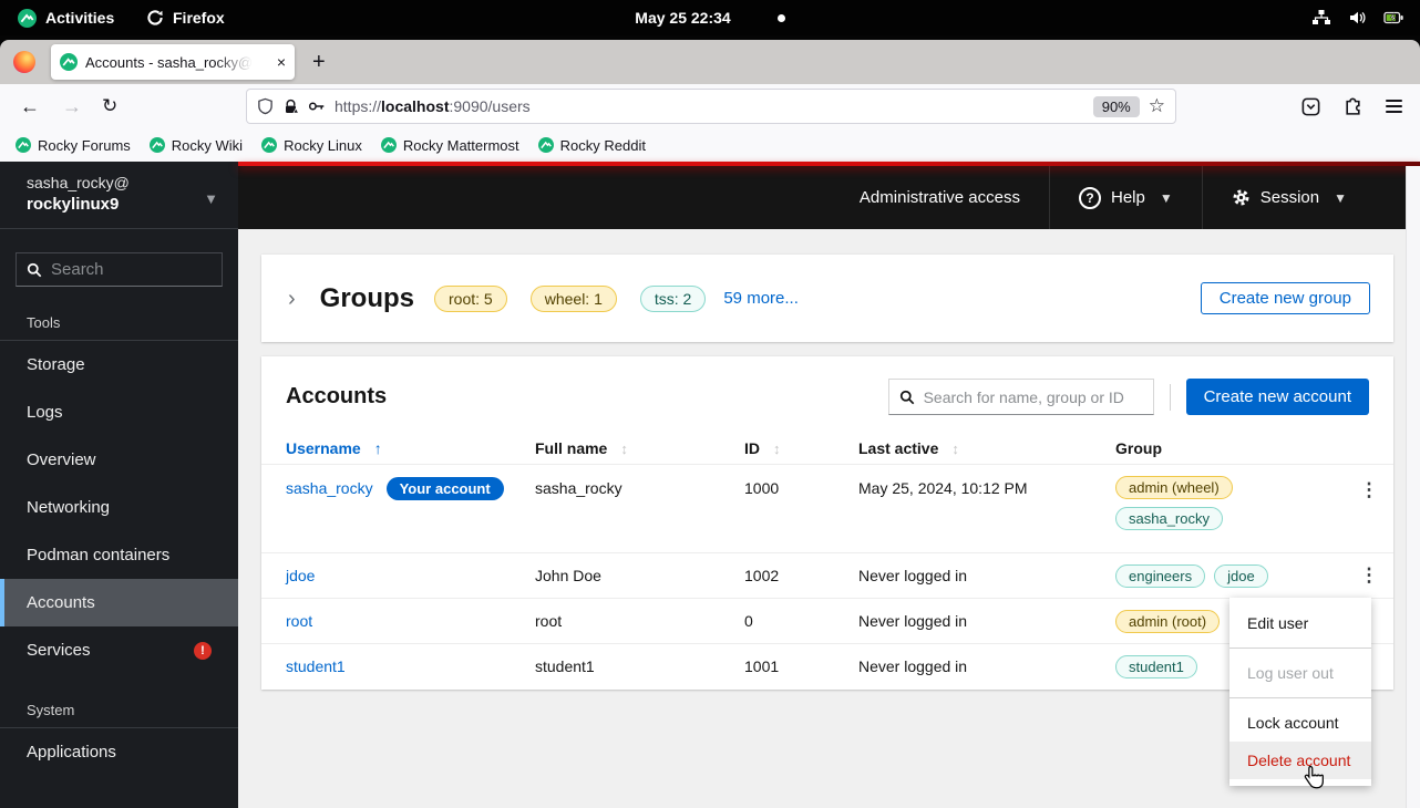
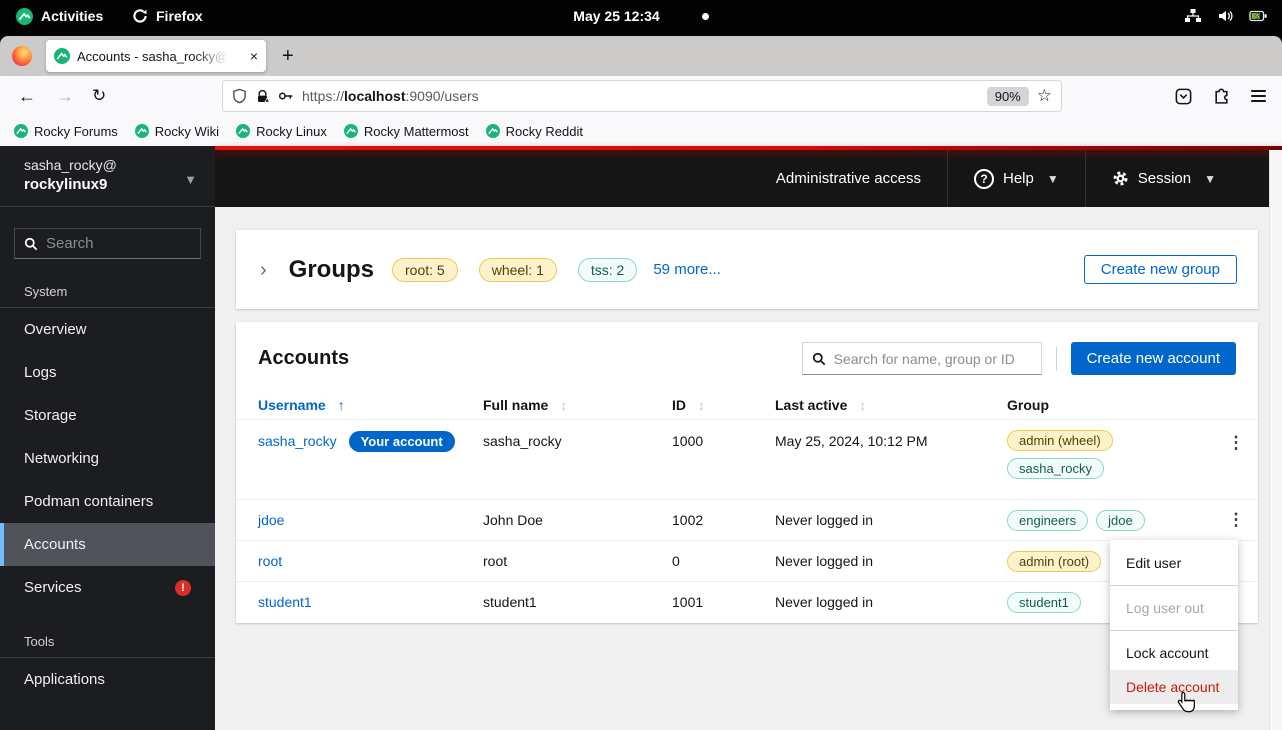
  Activities
  Firefox
- May 25 22:34
+ May 25 12:34
  Accounts - sasha_rocky@
  ×
  +
  ←
  →
  ↻
  https://localhost:9090/users
  90%
  ☆
  Rocky Forums
  Rocky Wiki
  Rocky Linux
  Rocky Mattermost
  Rocky Reddit
  sasha_rocky@
  rockylinux9
  ▼
  Search
- Tools
+ System
- Storage
+ Overview
  Logs
- Overview
+ Storage
  Networking
  Podman containers
  Accounts
  Services
  !
- System
+ Tools
  Applications
  Administrative access
  ?
  Help
  ▼
  Session
  ▼
  ›
  Groups
  root: 5
  wheel: 1
  tss: 2
  59 more...
  Create new group
  Accounts
  Search for name, group or ID
  Create new account
  Username
  ↑
  Full name
  ↕
  ID
  ↕
  Last active
  ↕
  Group
  sasha_rocky Your account
  sasha_rocky
  1000
  May 25, 2024, 10:12 PM
  admin (wheel)
  sasha_rocky
  ⋮
  jdoe
  John Doe
  1002
  Never logged in
  engineers
  jdoe
  ⋮
  root
  root
  0
  Never logged in
  admin (root)
  student1
  student1
  1001
  Never logged in
  student1
  Edit user
  Log user out
  Lock account
  Delete account
